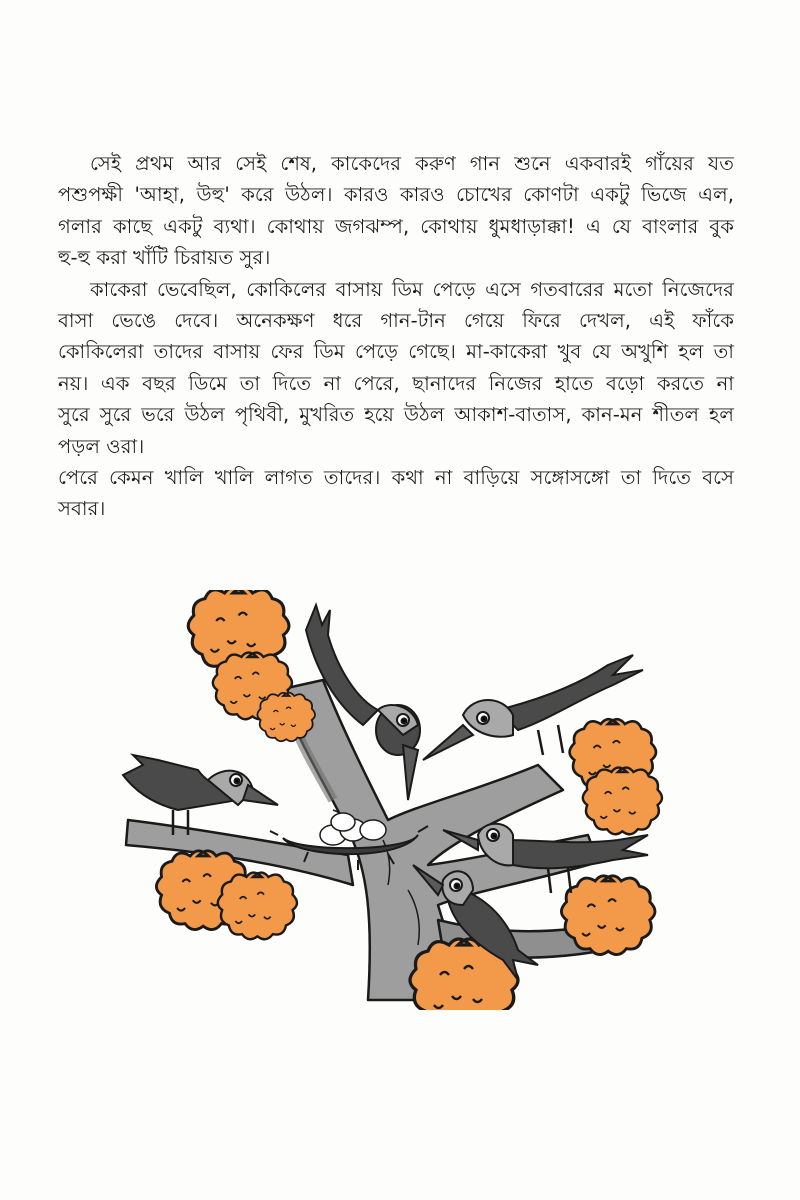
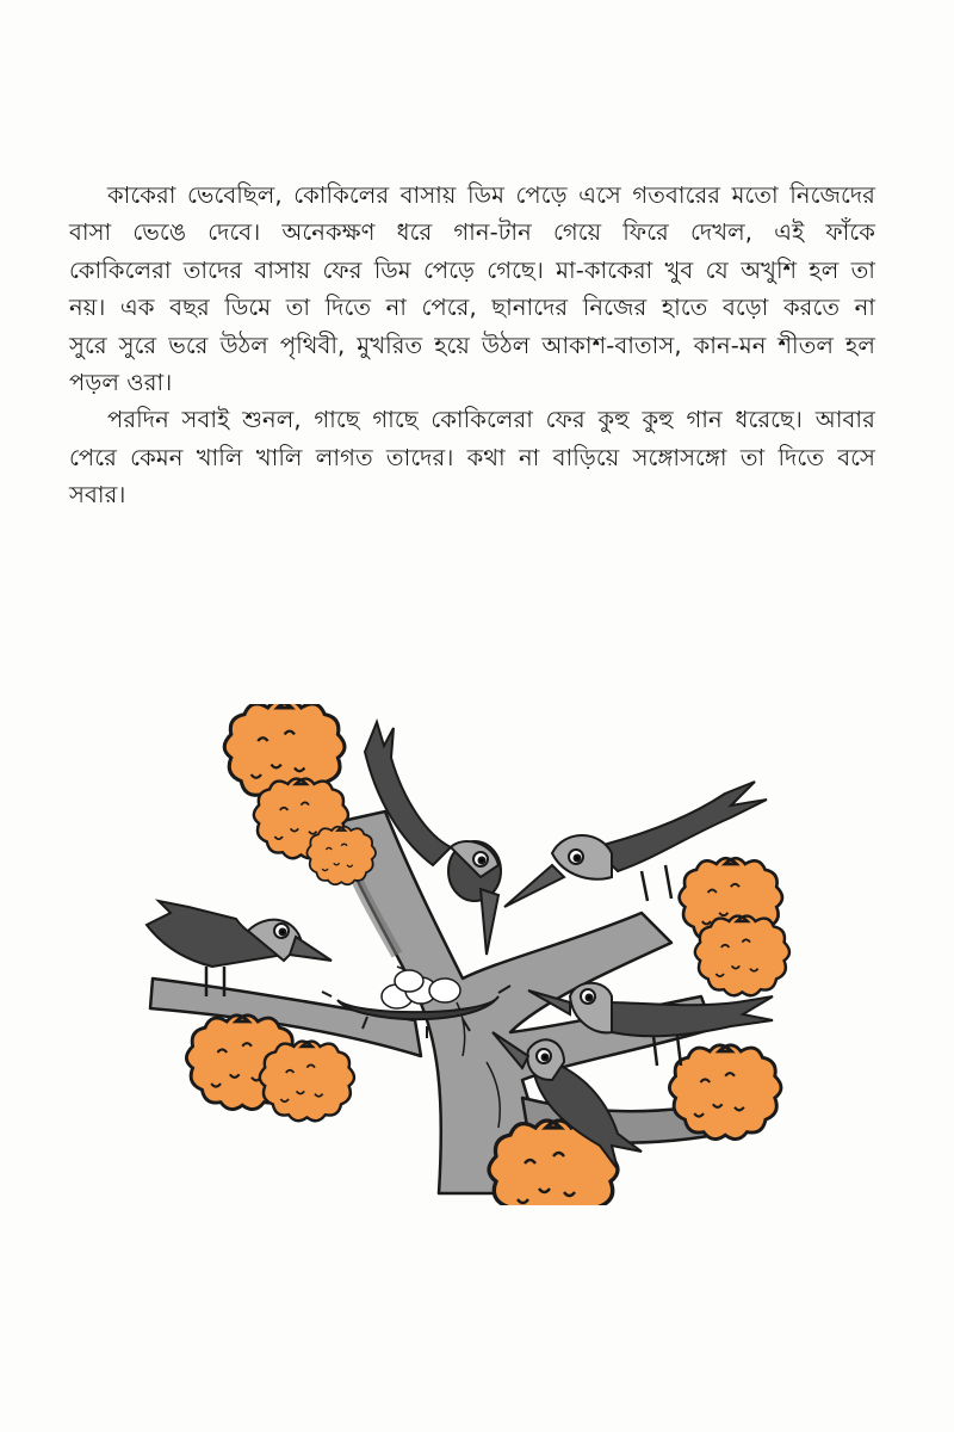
- সেই প্রথম আর সেই শেষ, কাকেদের করুণ গান শুনে একবারই গাঁয়ের যত
- পশুপক্ষী 'আহা, উহু' করে উঠল। কারও কারও চোখের কোণটা একটু ভিজে এল,
- গলার কাছে একটু ব্যথা। কোথায় জগঝম্প, কোথায় ধুমধাড়াক্কা! এ যে বাংলার বুক
- হু-হু করা খাঁটি চিরায়ত সুর।
  কাকেরা ভেবেছিল, কোকিলের বাসায় ডিম পেড়ে এসে গতবারের মতো নিজেদের
  বাসা ভেঙে দেবে। অনেকক্ষণ ধরে গান-টান গেয়ে ফিরে দেখল, এই ফাঁকে
  কোকিলেরা তাদের বাসায় ফের ডিম পেড়ে গেছে। মা-কাকেরা খুব যে অখুশি হল তা
  নয়। এক বছর ডিমে তা দিতে না পেরে, ছানাদের নিজের হাতে বড়ো করতে না
  সুরে সুরে ভরে উঠল পৃথিবী, মুখরিত হয়ে উঠল আকাশ-বাতাস, কান-মন শীতল হল
  পড়ল ওরা।
+ পরদিন সবাই শুনল, গাছে গাছে কোকিলেরা ফের কুহু কুহু গান ধরেছে। আবার
  পেরে কেমন খালি খালি লাগত তাদের। কথা না বাড়িয়ে সঙ্গোসঙ্গো তা দিতে বসে
  সবার।
